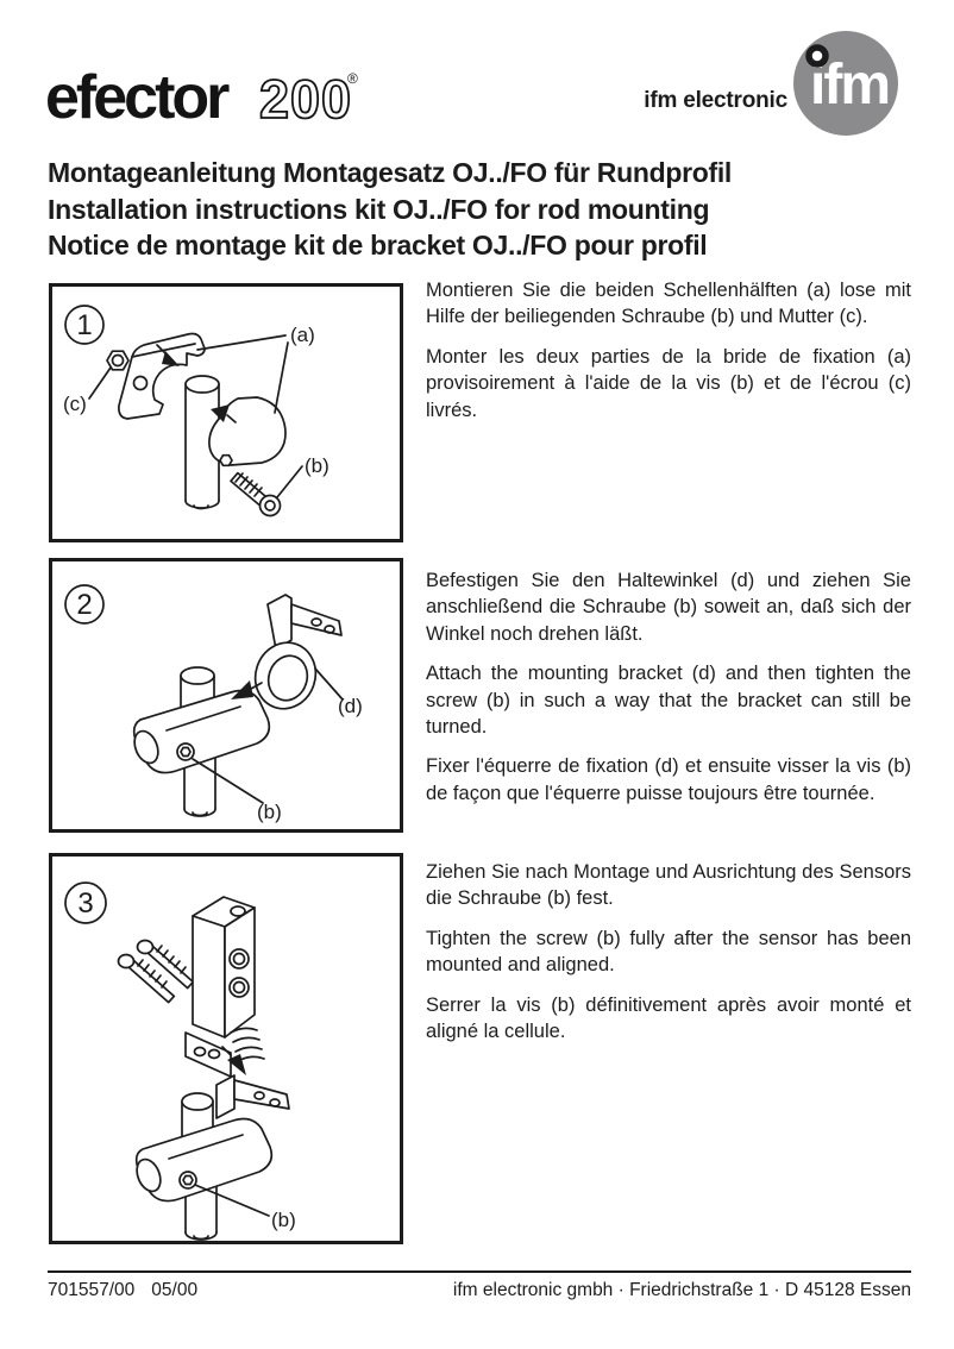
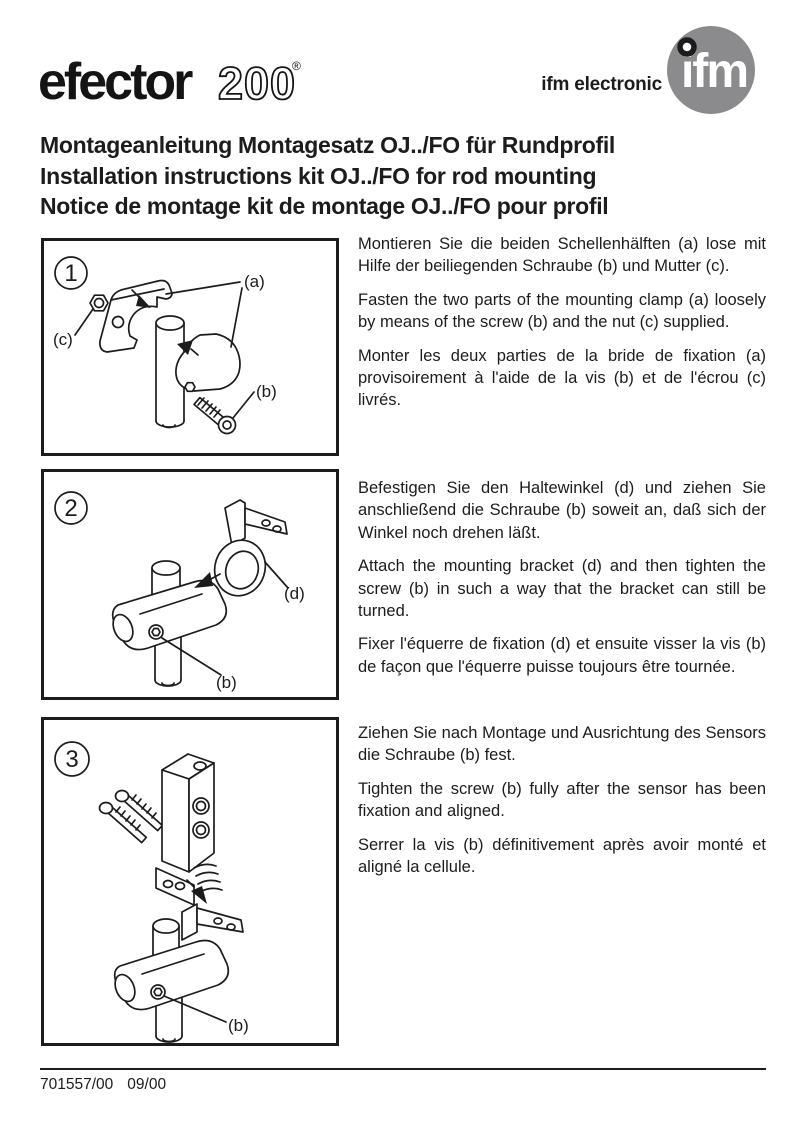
  efector
  200
  ®
  ifm electronic
  ifm
  Montageanleitung Montagesatz OJ../FO für Rundprofil
  Installation instructions kit OJ../FO for rod mounting
- Notice de montage kit de bracket OJ../FO pour profil
+ Notice de montage kit de montage OJ../FO pour profil
  1
  (a)
  (c)
  (b)
  2
  (d)
  (b)
  3
  (b)
  Montieren Sie die beiden Schellenhälften (a) lose mit Hilfe der beiliegenden Schraube (b) und Mutter (c).
+ Fasten the two parts of the mounting clamp (a) loosely by means of the screw (b) and the nut (c) supplied.
  Monter les deux parties de la bride de fixation (a) provisoirement à l'aide de la vis (b) et de l'écrou (c) livrés.
  Befestigen Sie den Haltewinkel (d) und ziehen Sie anschließend die Schraube (b) soweit an, daß sich der Winkel noch drehen läßt.
  Attach the mounting bracket (d) and then tighten the screw (b) in such a way that the bracket can still be turned.
  Fixer l'équerre de fixation (d) et ensuite visser la vis (b) de façon que l'équerre puisse toujours être tournée.
  Ziehen Sie nach Montage und Ausrichtung des Sensors die Schraube (b) fest.
- Tighten the screw (b) fully after the sensor has been mounted and aligned.
+ Tighten the screw (b) fully after the sensor has been fixation and aligned.
  Serrer la vis (b) définitivement après avoir monté et aligné la cellule.
- 701557/00 05/00
+ 701557/00 09/00
- ifm electronic gmbh · Friedrichstraße 1 · D 45128 Essen
